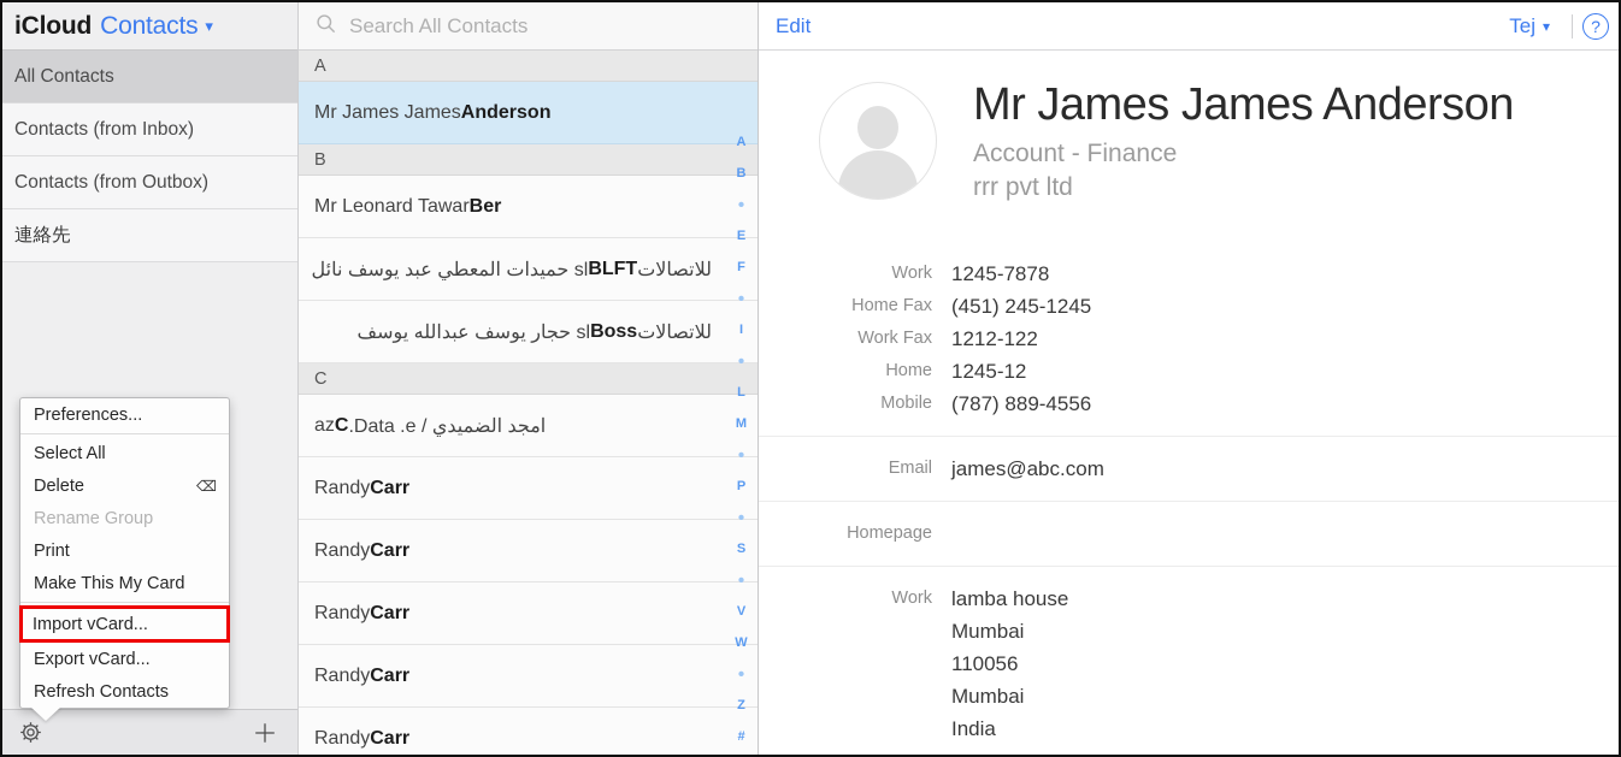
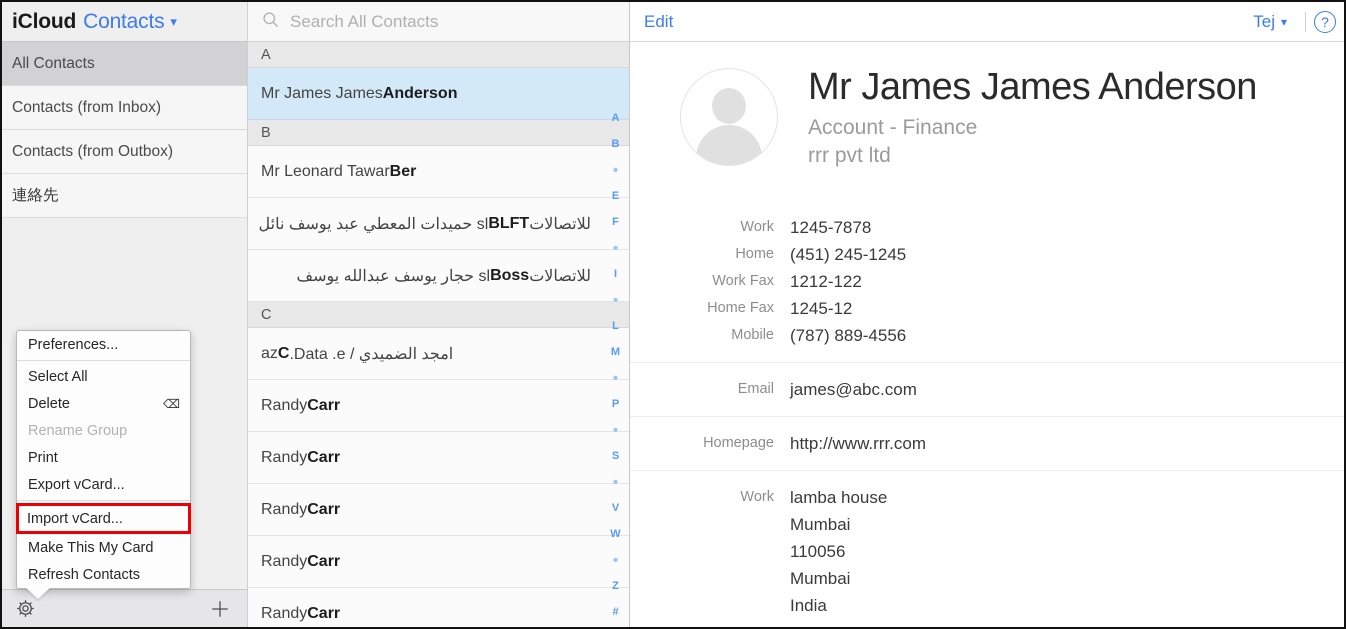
  iCloud
  Contacts
  ▾
  All Contacts
  Contacts (from Inbox)
  Contacts (from Outbox)
  連絡先
  Preferences...
  Select All
  Delete
  ⌫
  Rename Group
  Print
- Make This My Card
+ Export vCard...
  Import vCard...
- Export vCard...
+ Make This My Card
  Refresh Contacts
  Search All Contacts
  A
  Mr James James
  Anderson
  B
  Mr Leonard Tawar
  Ber
  للاتصالات
  BLFT
  sl حميدات المعطي عبد يوسف نائل
  للاتصالات
  Boss
  sl حجار يوسف عبدالله يوسف
  C
  az
  C
  .Data .e / امجد الضميدي
  Randy
  Carr
  Randy
  Carr
  Randy
  Carr
  Randy
  Carr
  Randy
  Carr
  A
  B
  •
  E
  F
  •
  I
  •
  L
  M
  •
  P
  •
  S
  •
  V
  W
  •
  Z
  #
  Edit
  Tej
  ▾
  ?
  Mr James James Anderson
  Account - Finance
  rrr pvt ltd
  Work
  1245-7878
- Home Fax
+ Home
  (451) 245-1245
  Work Fax
  1212-122
- Home
+ Home Fax
  1245-12
  Mobile
  (787) 889-4556
  Email
  james@abc.com
  Homepage
+ http://www.rrr.com
  Work
  lamba house
  Mumbai
  110056
  Mumbai
  India
